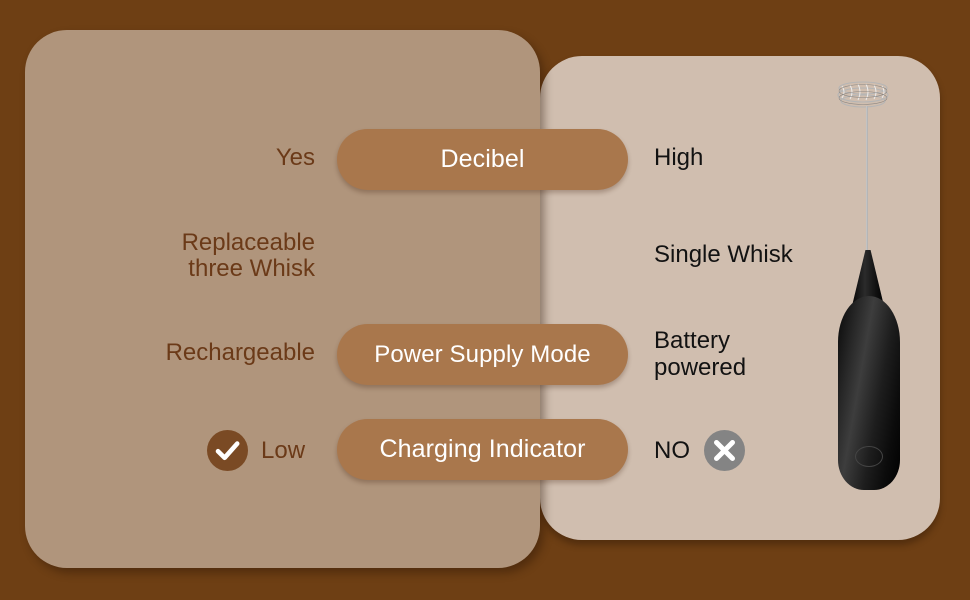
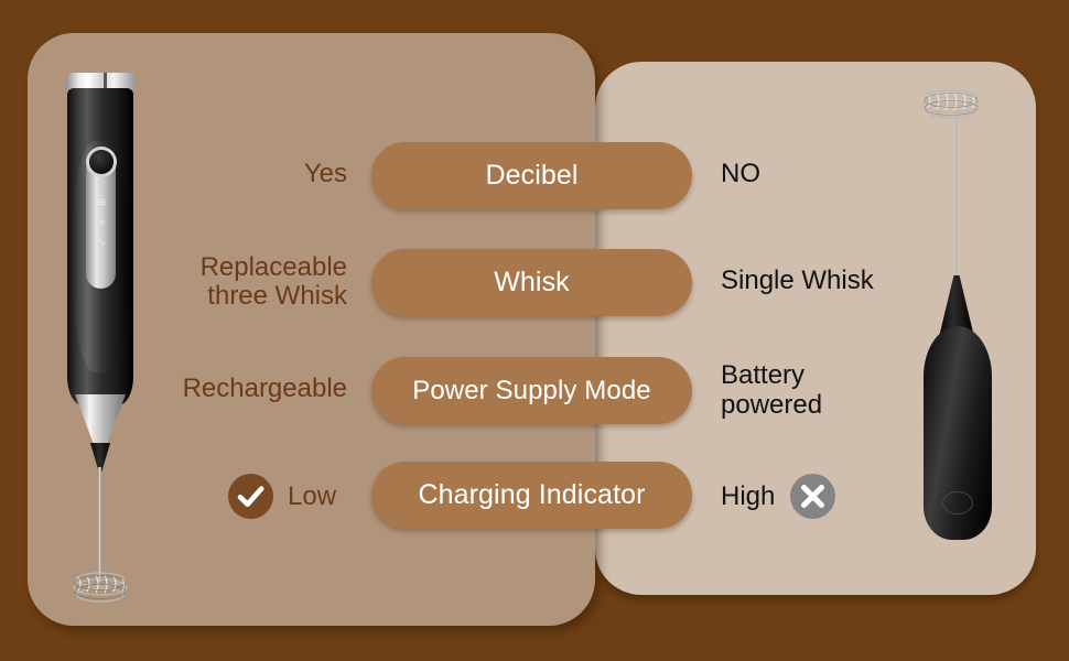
+ ☲
+ ≋
+ ≈
+ ∿
  Yes
  Decibel
- High
+ NO
  Replaceable
  three Whisk
+ Whisk
  Single Whisk
  Rechargeable
  Power Supply Mode
  Battery
  powered
  Low
  Charging Indicator
- NO
+ High
